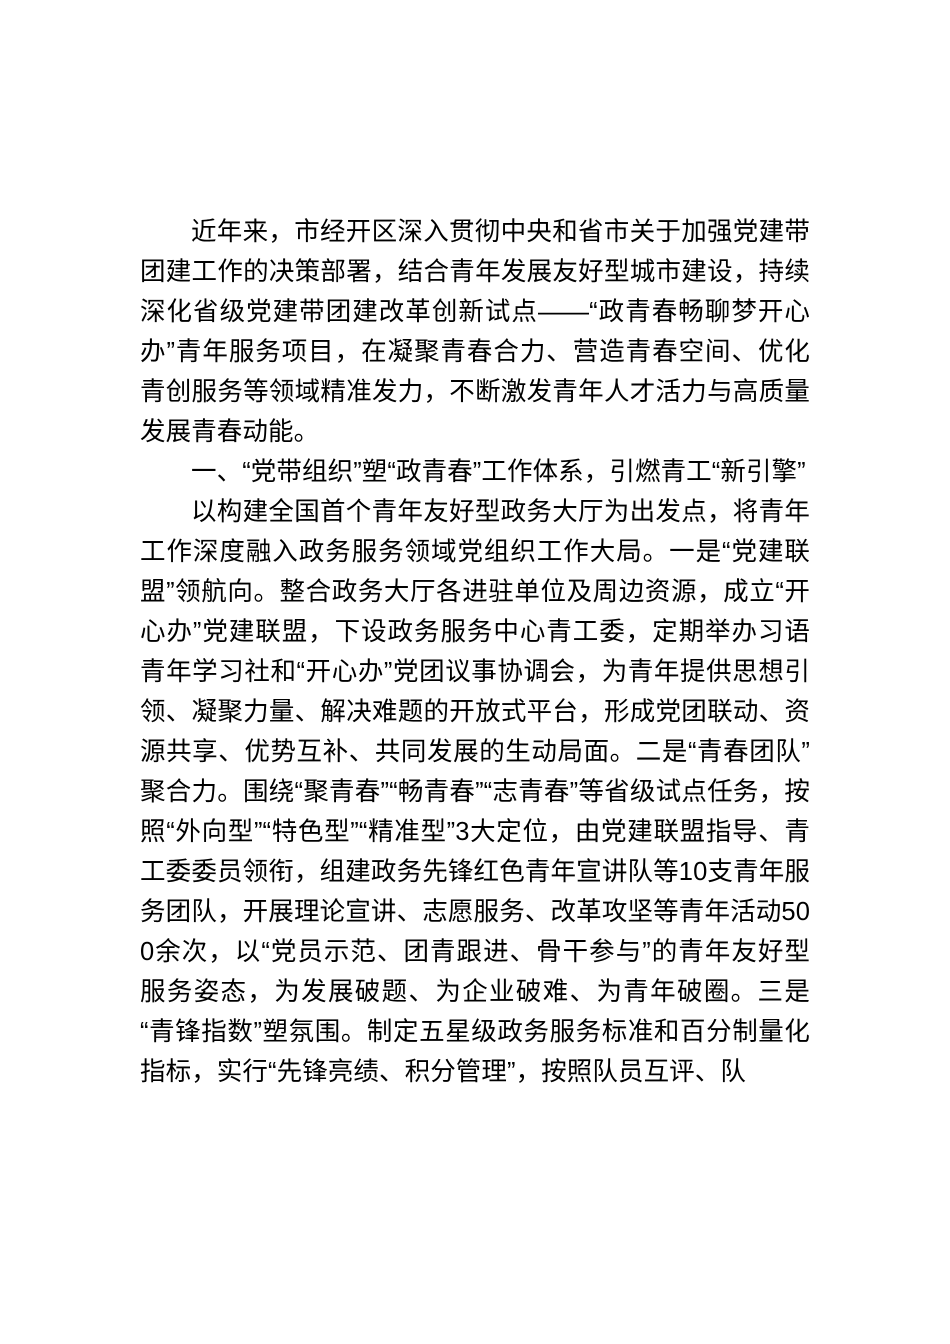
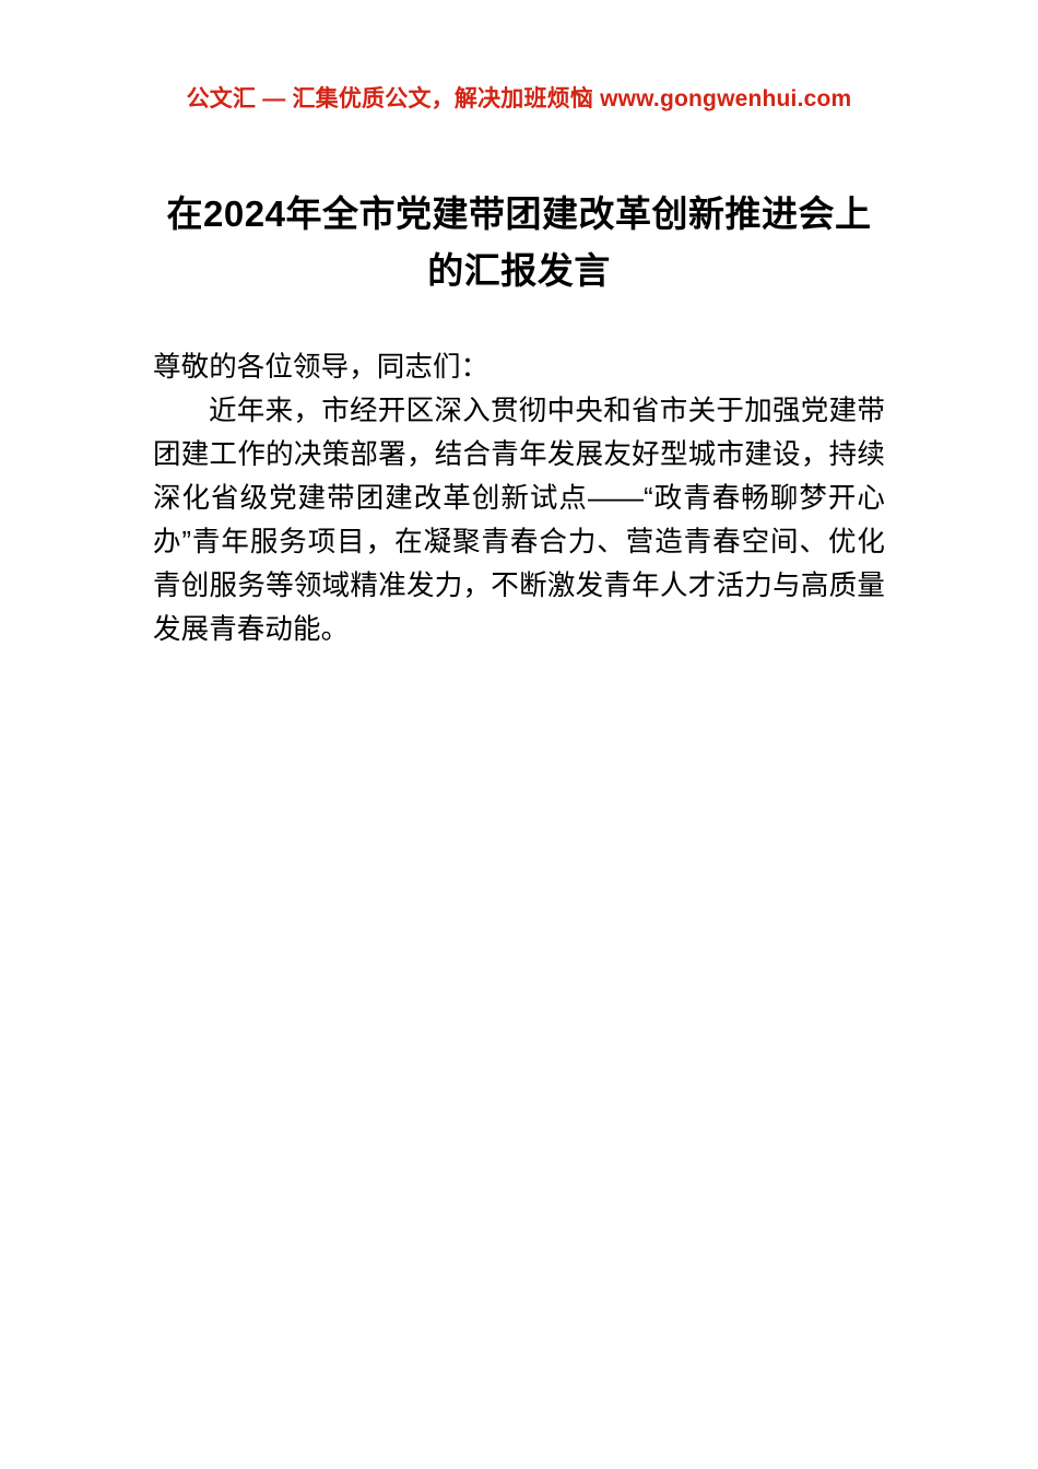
+ 公文汇 — 汇集优质公文，解决加班烦恼 www.gongwenhui.com
+ 在2024年全市党建带团建改革创新推进会上的汇报发言
+ 尊敬的各位领导，同志们：
  近年来，市经开区深入贯彻中央和省市关于加强党建带团建工作的决策部署，结合青年发展友好型城市建设，持续深化省级党建带团建改革创新试点——“政青春畅聊梦开心办”青年服务项目，在凝聚青春合力、营造青春空间、优化青创服务等领域精准发力，不断激发青年人才活力与高质量发展青春动能。
- 一、“党带组织”塑“政青春”工作体系，引燃青工“新引擎”
- 以构建全国首个青年友好型政务大厅为出发点，将青年工作深度融入政务服务领域党组织工作大局。一是“党建联盟”领航向。整合政务大厅各进驻单位及周边资源，成立“开心办”党建联盟，下设政务服务中心青工委，定期举办习语青年学习社和“开心办”党团议事协调会，为青年提供思想引领、凝聚力量、解决难题的开放式平台，形成党团联动、资源共享、优势互补、共同发展的生动局面。二是“青春团队”聚合力。围绕“聚青春”“畅青春”“志青春”等省级试点任务，按照“外向型”“特色型”“精准型”3大定位，由党建联盟指导、青工委委员领衔，组建政务先锋红色青年宣讲队等10支青年服务团队，开展理论宣讲、志愿服务、改革攻坚等青年活动500余次，以“党员示范、团青跟进、骨干参与”的青年友好型服务姿态，为发展破题、为企业破难、为青年破圈。三是“青锋指数”塑氛围。制定五星级政务服务标准和百分制量化指标，实行“先锋亮绩、积分管理”，按照队员互评、队
